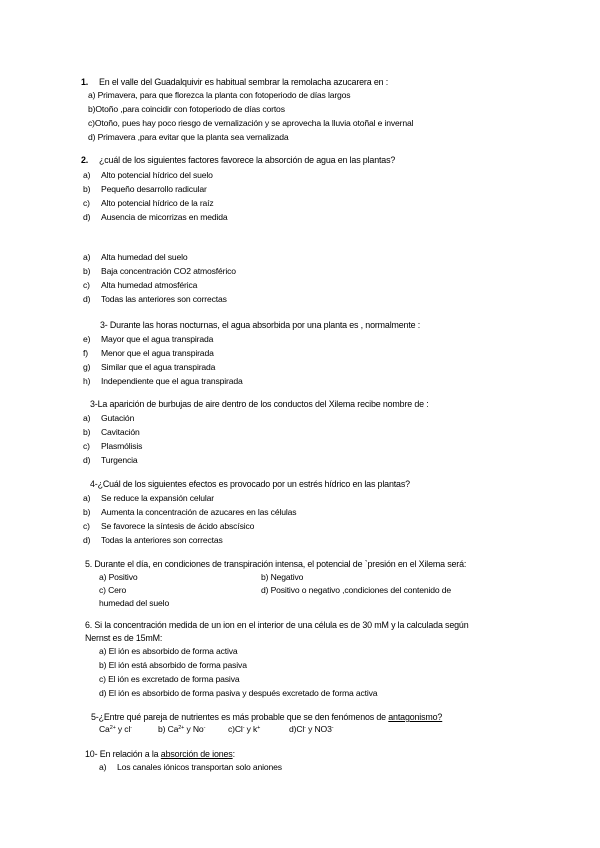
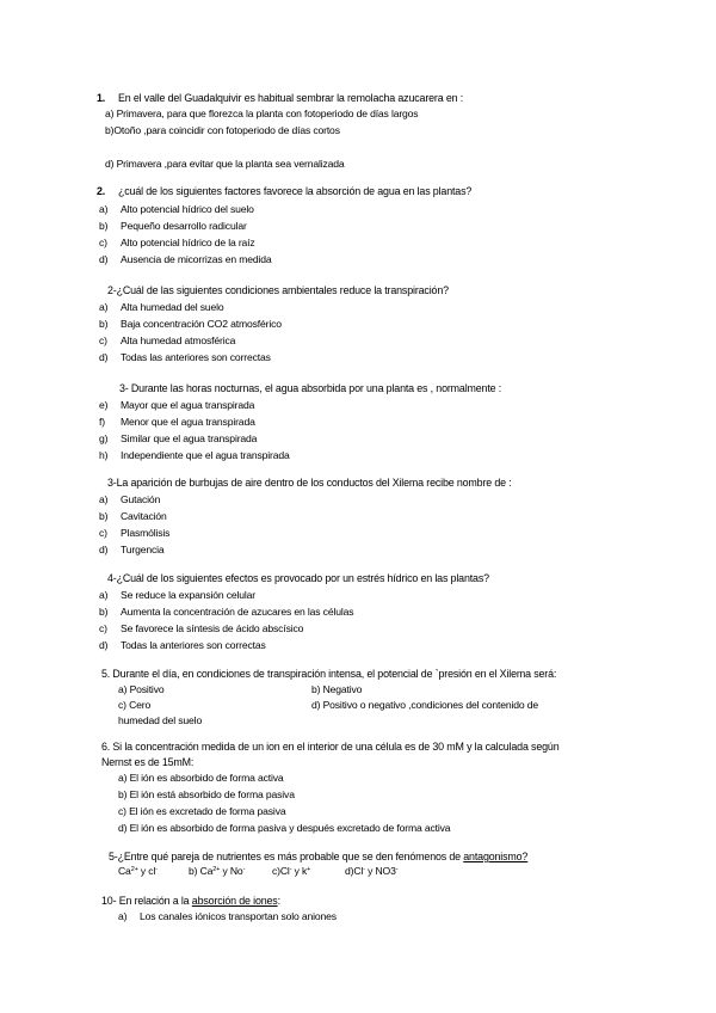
  1. En el valle del Guadalquivir es habitual sembrar la remolacha azucarera en :
  a) Primavera, para que florezca la planta con fotoperiodo de días largos
  b)Otoño ,para coincidir con fotoperiodo de días cortos
- c)Otoño, pues hay poco riesgo de vernalización y se aprovecha la lluvia otoñal e invernal
  d) Primavera ,para evitar que la planta sea vernalizada
  2. ¿cuál de los siguientes factores favorece la absorción de agua en las plantas?
  a) Alto potencial hídrico del suelo
  b) Pequeño desarrollo radicular
  c) Alto potencial hídrico de la raíz
  d) Ausencia de micorrizas en medida
+ 2-¿Cuál de las siguientes condiciones ambientales reduce la transpiración?
  a) Alta humedad del suelo
  b) Baja concentración CO2 atmosférico
  c) Alta humedad atmosférica
  d) Todas las anteriores son correctas
  3- Durante las horas nocturnas, el agua absorbida por una planta es , normalmente :
  e) Mayor que el agua transpirada
  f) Menor que el agua transpirada
  g) Similar que el agua transpirada
  h) Independiente que el agua transpirada
  3-La aparición de burbujas de aire dentro de los conductos del Xilema recibe nombre de :
  a) Gutación
  b) Cavitación
  c) Plasmólisis
  d) Turgencia
  4-¿Cuál de los siguientes efectos es provocado por un estrés hídrico en las plantas?
  a) Se reduce la expansión celular
  b) Aumenta la concentración de azucares en las células
  c) Se favorece la síntesis de ácido abscísico
  d) Todas la anteriores son correctas
  5. Durante el día, en condiciones de transpiración intensa, el potencial de `presión en el Xilema será:
  a) Positivo
  b) Negativo
  c) Cero
  d) Positivo o negativo ,condiciones del contenido de
  humedad del suelo
  6. Si la concentración medida de un ion en el interior de una célula es de 30 mM y la calculada según
  Nernst es de 15mM:
  a) El ión es absorbido de forma activa
  b) El ión está absorbido de forma pasiva
  c) El ión es excretado de forma pasiva
  d) El ión es absorbido de forma pasiva y después excretado de forma activa
  5-¿Entre qué pareja de nutrientes es más probable que se den fenómenos de antagonismo?
  b) Ca y No
  c)Cl y k
  d)Cl y NO3
  10- En relación a la absorción de iones:
  a) Los canales iónicos transportan solo aniones
